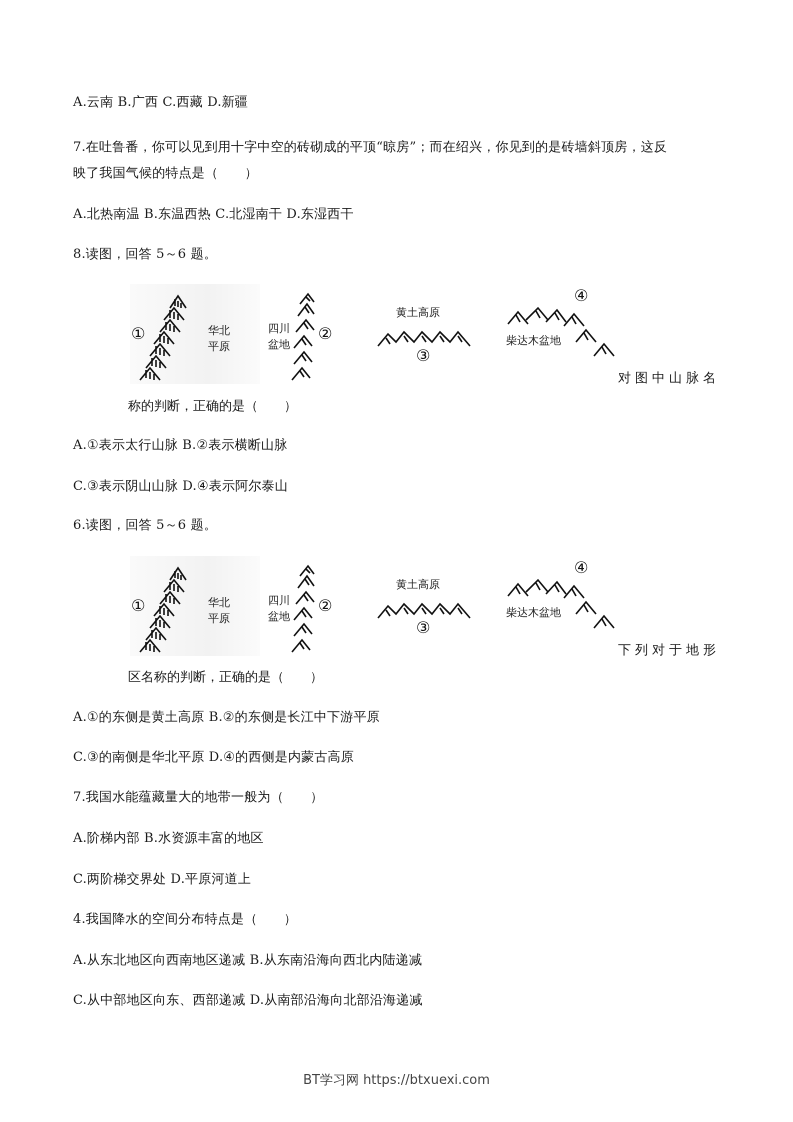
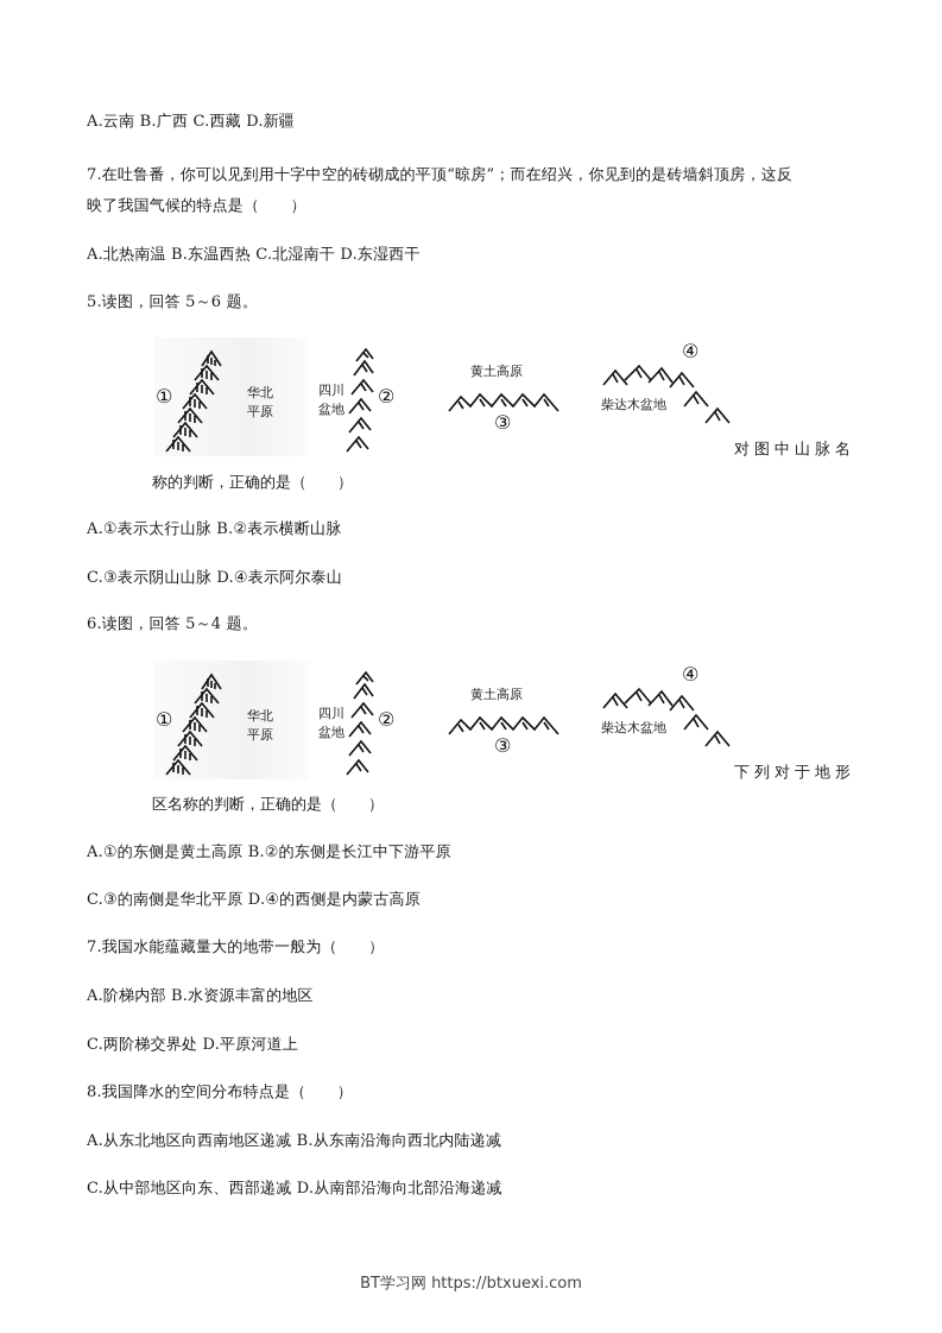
  A.云南 B.广西 C.西藏 D.新疆
  7.在吐鲁番，你可以见到用十字中空的砖砌成的平顶“晾房”；而在绍兴，你见到的是砖墙斜顶房，这反
  映了我国气候的特点是（ ）
  A.北热南温 B.东温西热 C.北湿南干 D.东湿西干
- 8.读图，回答 5～6 题。
+ 5.读图，回答 5～6 题。
  ①
  华北
  平原
  四川
  盆地
  ②
  黄土高原
  ③
  柴达木盆地
  ④
  对图中山脉名
  称的判断，正确的是（ ）
  A.①表示太行山脉 B.②表示横断山脉
  C.③表示阴山山脉 D.④表示阿尔泰山
- 6.读图，回答 5～6 题。
+ 6.读图，回答 5～4 题。
  ①
  华北
  平原
  四川
  盆地
  ②
  黄土高原
  ③
  柴达木盆地
  ④
  下列对于地形
  区名称的判断，正确的是（ ）
  A.①的东侧是黄土高原 B.②的东侧是长江中下游平原
  C.③的南侧是华北平原 D.④的西侧是内蒙古高原
  7.我国水能蕴藏量大的地带一般为（ ）
  A.阶梯内部 B.水资源丰富的地区
  C.两阶梯交界处 D.平原河道上
- 4.我国降水的空间分布特点是（ ）
+ 8.我国降水的空间分布特点是（ ）
  A.从东北地区向西南地区递减 B.从东南沿海向西北内陆递减
  C.从中部地区向东、西部递减 D.从南部沿海向北部沿海递减
  BT学习网 https://btxuexi.com
